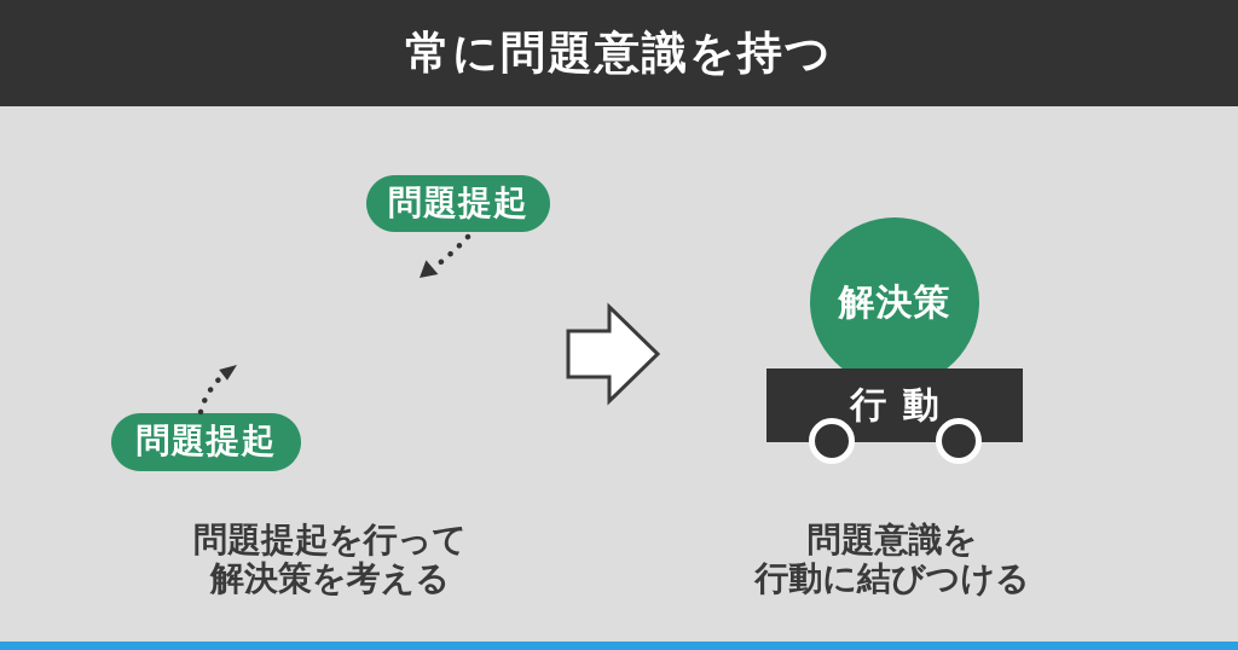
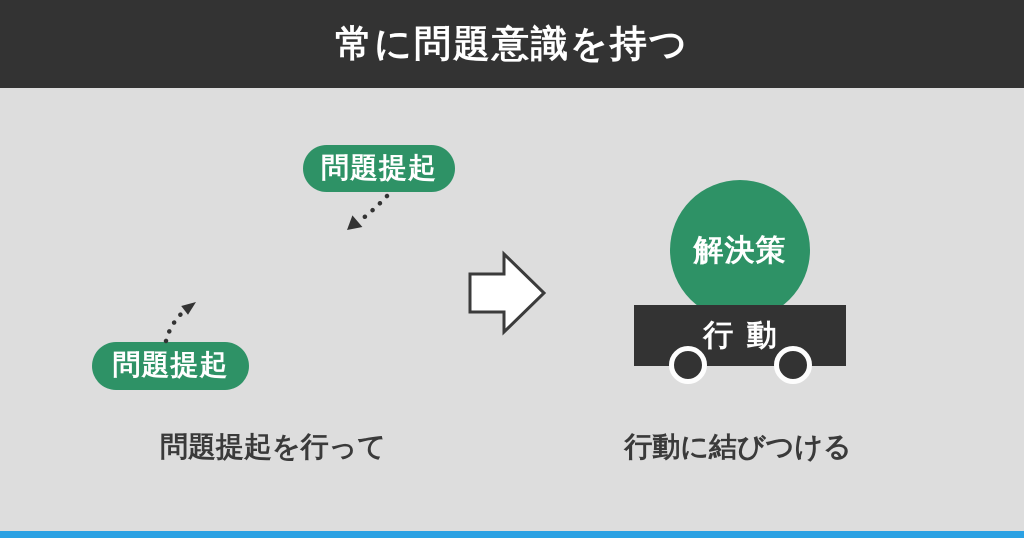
  常に問題意識を持つ
  問題提起
  問題提起
  解決策
  行動
  問題提起を行って
- 解決策を考える
- 問題意識を
  行動に結びつける
